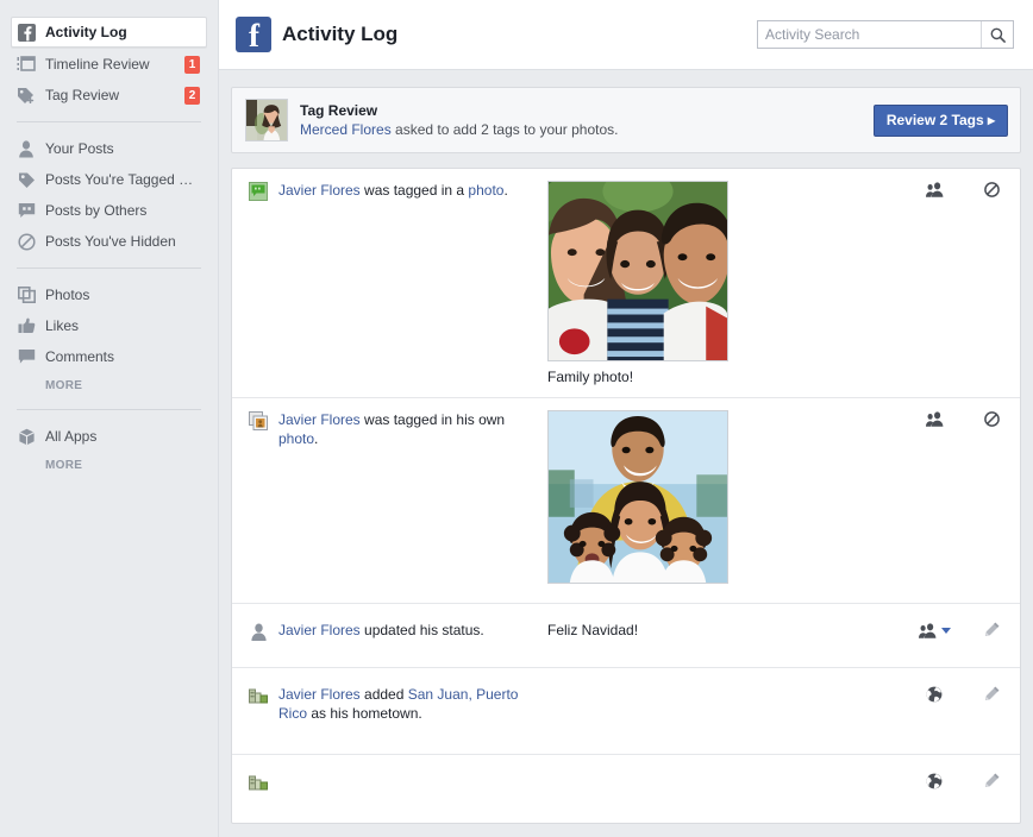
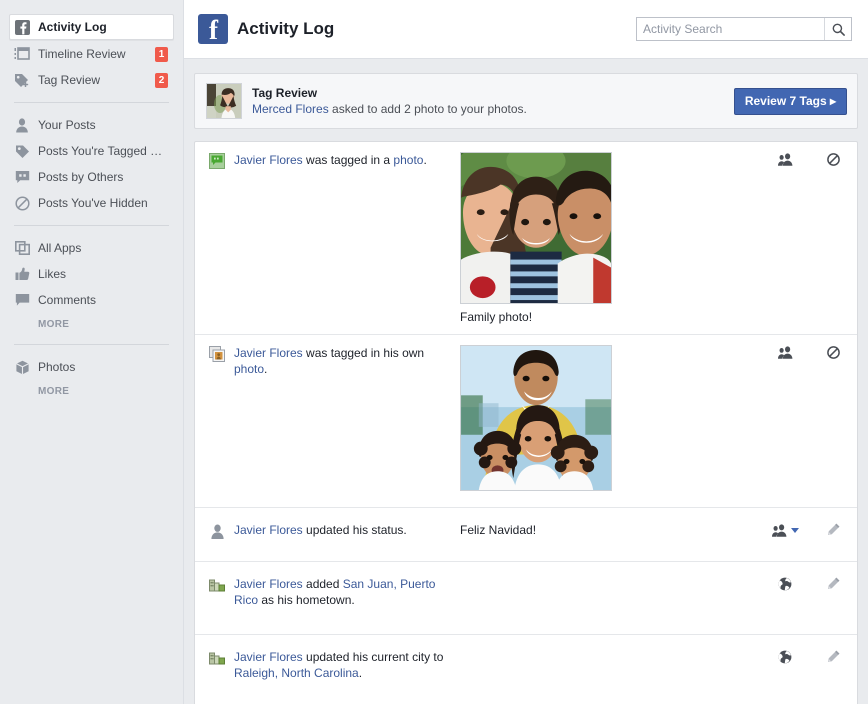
  Activity Log
  Timeline Review
  1
  Tag Review
  2
  Your Posts
  Posts You're Tagged …
  Posts by Others
  Posts You've Hidden
- Photos
+ All Apps
  Likes
  Comments
  MORE
- All Apps
+ Photos
  MORE
  f
  Activity Log
  Activity Search
  Tag Review
- Merced Flores asked to add 2 tags to your photos.
+ Merced Flores asked to add 2 photo to your photos.
- Review 2 Tags ▸
+ Review 7 Tags ▸
  Javier Flores was tagged in a photo.
  Family photo!
  Javier Flores was tagged in his own photo.
  Javier Flores updated his status.
  Feliz Navidad!
  Javier Flores added San Juan, Puerto Rico as his hometown.
+ Javier Flores updated his current city to Raleigh, North Carolina.
